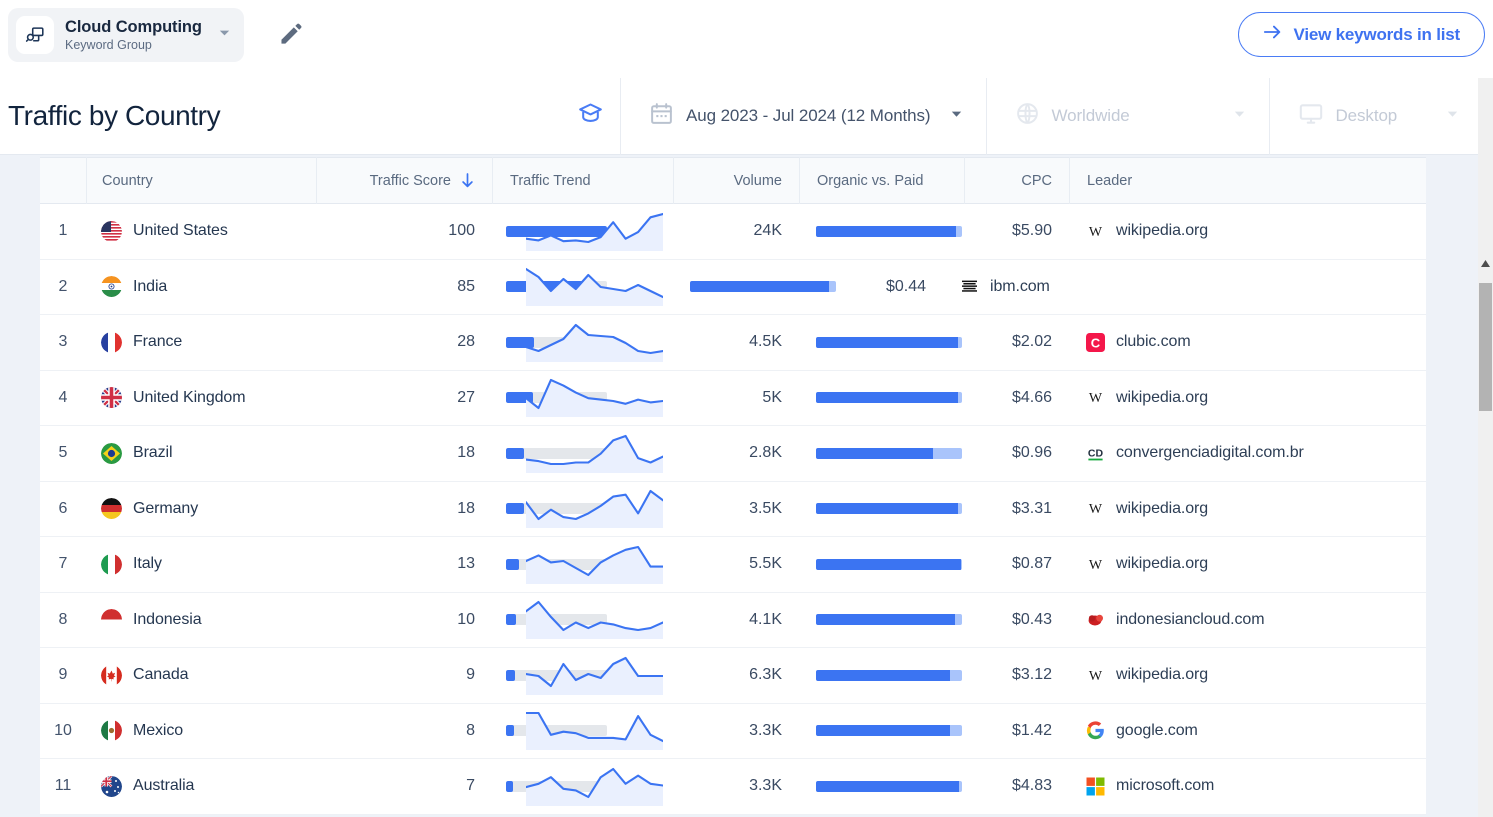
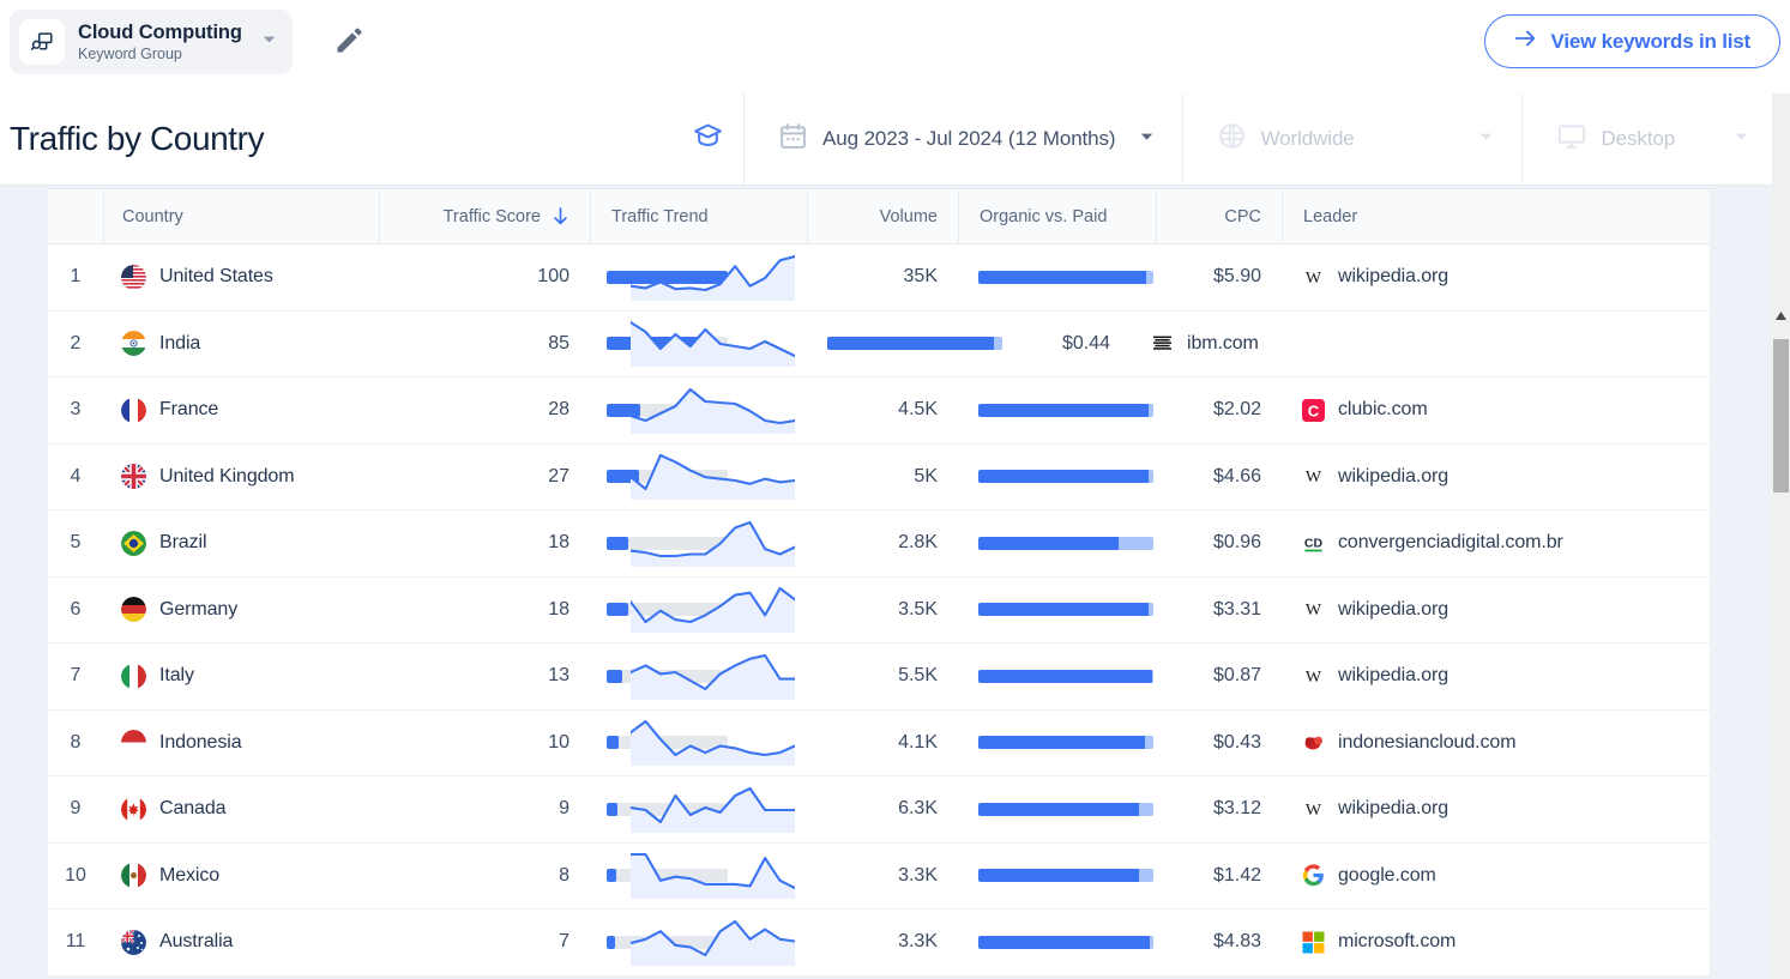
  Cloud Computing
  Keyword Group
  View keywords in list
  Traffic by Country
  Aug 2023 - Jul 2024 (12 Months)
  Worldwide
  Desktop
  Country
  Traffic Score
  Traffic Trend
  Volume
  Organic vs. Paid
  CPC
  Leader
  1
  United States
  100
- 24K
+ 35K
  $5.90
  W
  wikipedia.org
  2
  India
  85
  $0.44
  ibm.com
  3
  France
  28
  4.5K
  $2.02
  C
  clubic.com
  4
  United Kingdom
  27
  5K
  $4.66
  W
  wikipedia.org
  5
  Brazil
  18
  2.8K
  $0.96
  CD
  convergenciadigital.com.br
  6
  Germany
  18
  3.5K
  $3.31
  W
  wikipedia.org
  7
  Italy
  13
  5.5K
  $0.87
  W
  wikipedia.org
  8
  Indonesia
  10
  4.1K
  $0.43
  indonesiancloud.com
  9
  Canada
  9
  6.3K
  $3.12
  W
  wikipedia.org
  10
  Mexico
  8
  3.3K
  $1.42
  google.com
  11
  Australia
  7
  3.3K
  $4.83
  microsoft.com
